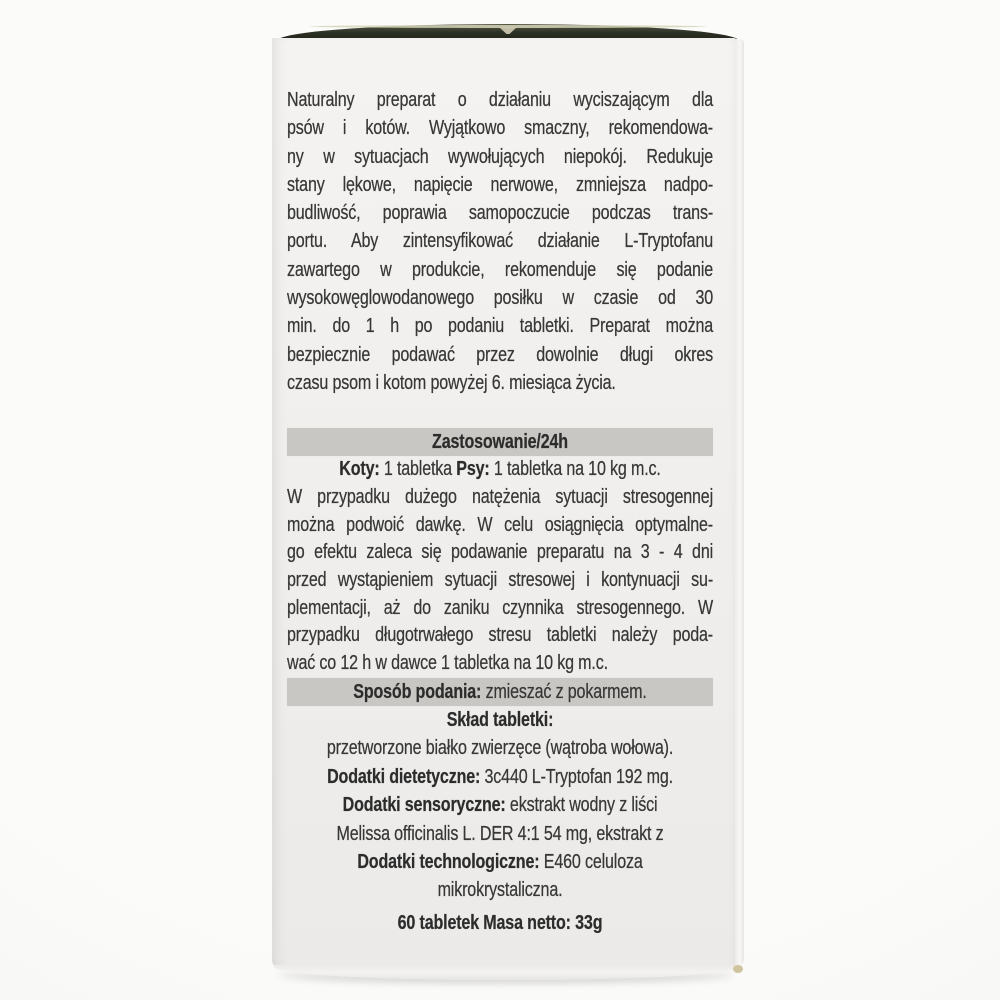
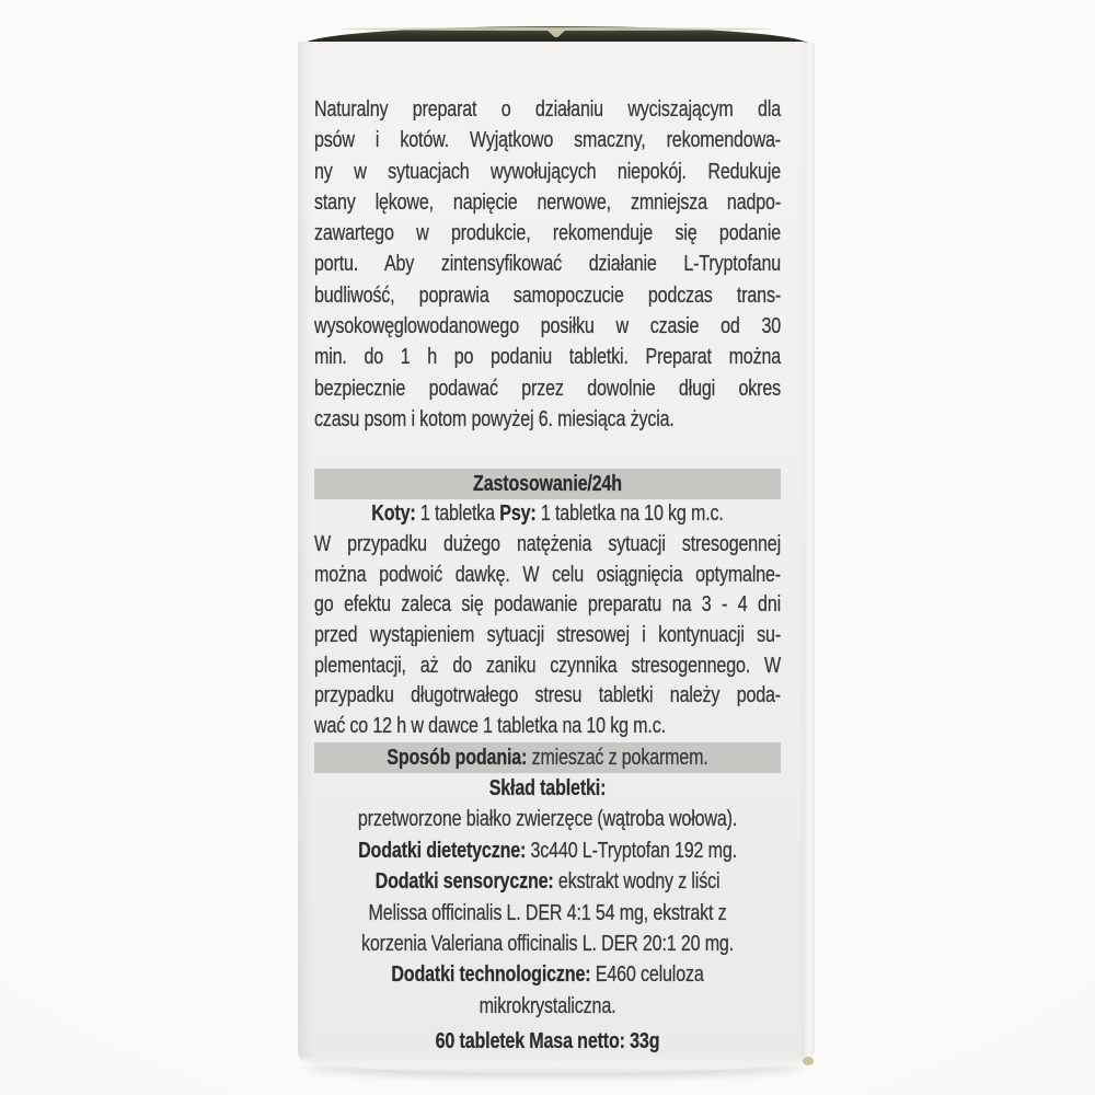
  Naturalny preparat o działaniu wyciszającym dla
  psów i kotów. Wyjątkowo smaczny, rekomendowa-
  ny w sytuacjach wywołujących niepokój. Redukuje
  stany lękowe, napięcie nerwowe, zmniejsza nadpo-
- budliwość, poprawia samopoczucie podczas trans-
+ zawartego w produkcie, rekomenduje się podanie
  portu. Aby zintensyfikować działanie L-Tryptofanu
- zawartego w produkcie, rekomenduje się podanie
+ budliwość, poprawia samopoczucie podczas trans-
  wysokowęglowodanowego posiłku w czasie od 30
  min. do 1 h po podaniu tabletki. Preparat można
  bezpiecznie podawać przez dowolnie długi okres
  czasu psom i kotom powyżej 6. miesiąca życia.
  Zastosowanie/24h
  Koty: 1 tabletka Psy: 1 tabletka na 10 kg m.c.
  W przypadku dużego natężenia sytuacji stresogennej
  można podwoić dawkę. W celu osiągnięcia optymalne-
  go efektu zaleca się podawanie preparatu na 3 - 4 dni
  przed wystąpieniem sytuacji stresowej i kontynuacji su-
  plementacji, aż do zaniku czynnika stresogennego. W
  przypadku długotrwałego stresu tabletki należy poda-
  wać co 12 h w dawce 1 tabletka na 10 kg m.c.
  Sposób podania: zmieszać z pokarmem.
  Skład tabletki:
  przetworzone białko zwierzęce (wątroba wołowa).
  Dodatki dietetyczne: 3c440 L-Tryptofan 192 mg.
  Dodatki sensoryczne: ekstrakt wodny z liści
  Melissa officinalis L. DER 4:1 54 mg, ekstrakt z
+ korzenia Valeriana officinalis L. DER 20:1 20 mg.
  Dodatki technologiczne: E460 celuloza
  mikrokrystaliczna.
  60 tabletek Masa netto: 33g
